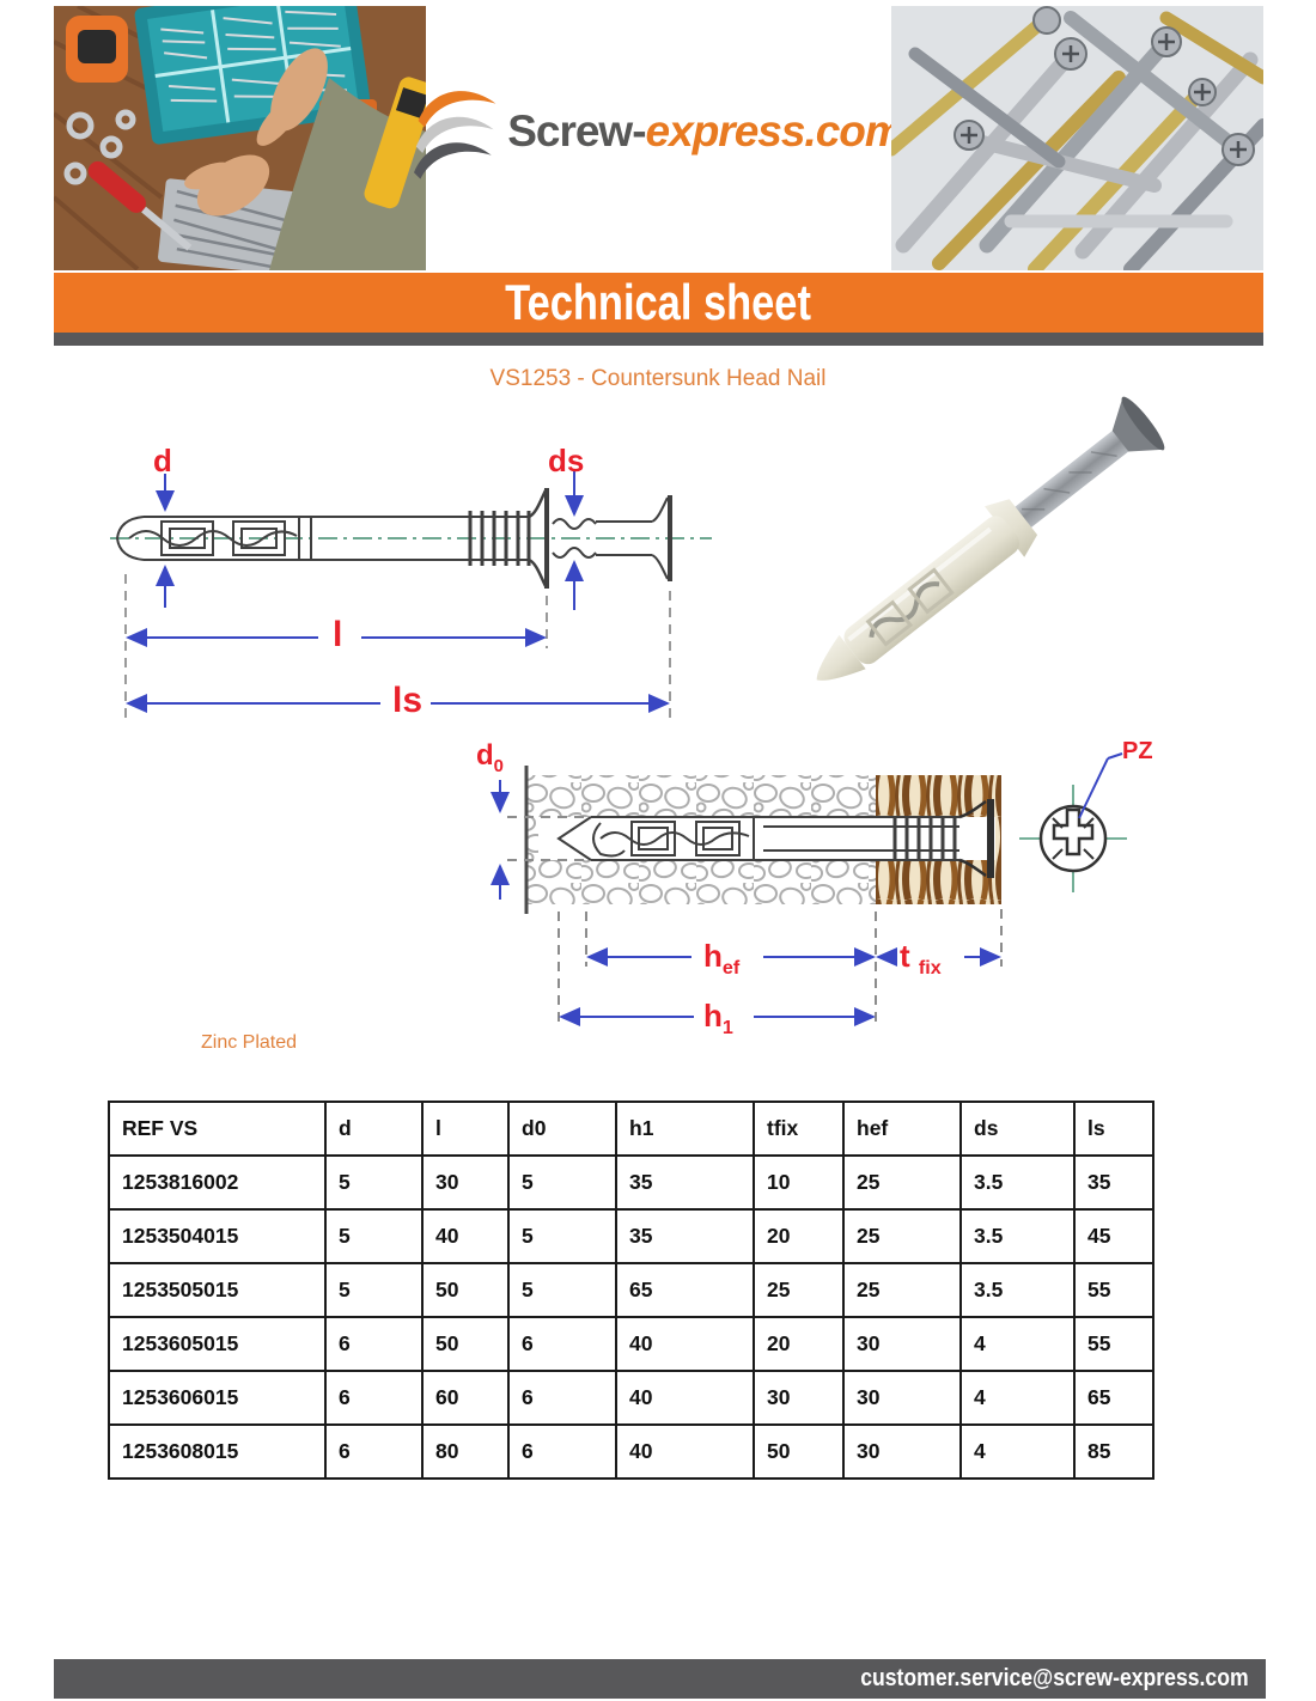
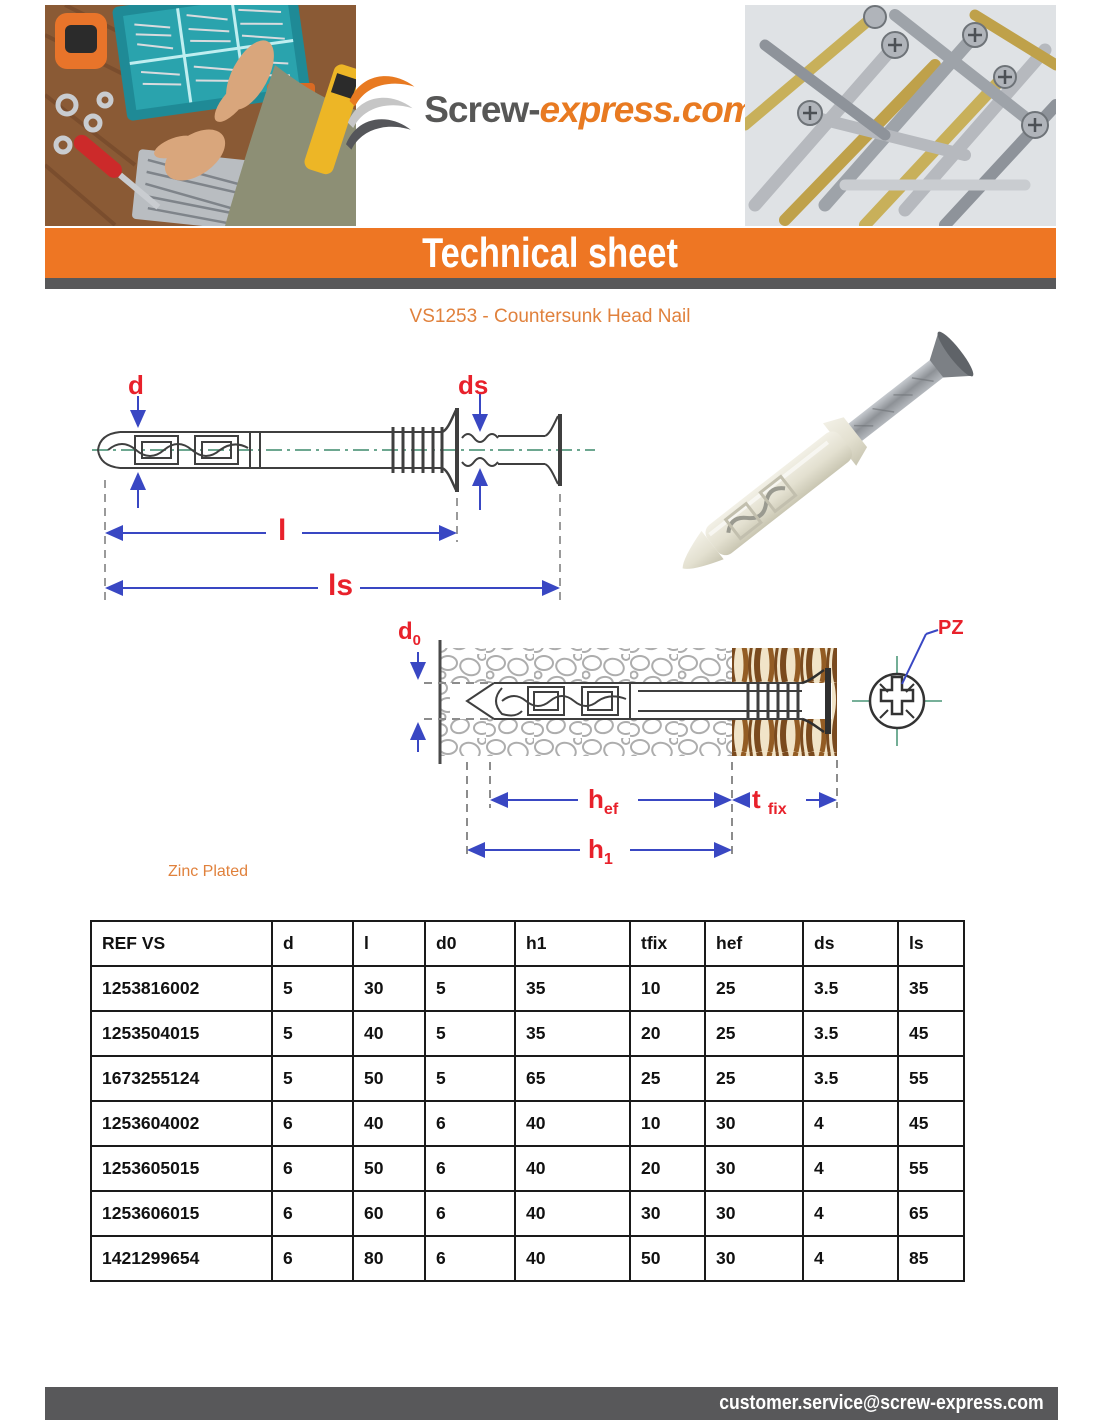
  Screw-express.com
  Technical sheet
  VS1253 - Countersunk Head Nail
  d
  ds
  l
  ls
  d0
  hef
  t fix
  h1
  PZ
  Zinc Plated
  REF VS	d	l	d0	h1	tfix	hef	ds	ls
  1253816002	5	30	5	35	10	25	3.5	35
  1253504015	5	40	5	35	20	25	3.5	45
- 1253505015	5	50	5	65	25	25	3.5	55
+ 1673255124	5	50	5	65	25	25	3.5	55
+ 1253604002	6	40	6	40	10	30	4	45
  1253605015	6	50	6	40	20	30	4	55
  1253606015	6	60	6	40	30	30	4	65
- 1253608015	6	80	6	40	50	30	4	85
+ 1421299654	6	80	6	40	50	30	4	85
  customer.service@screw-express.com
